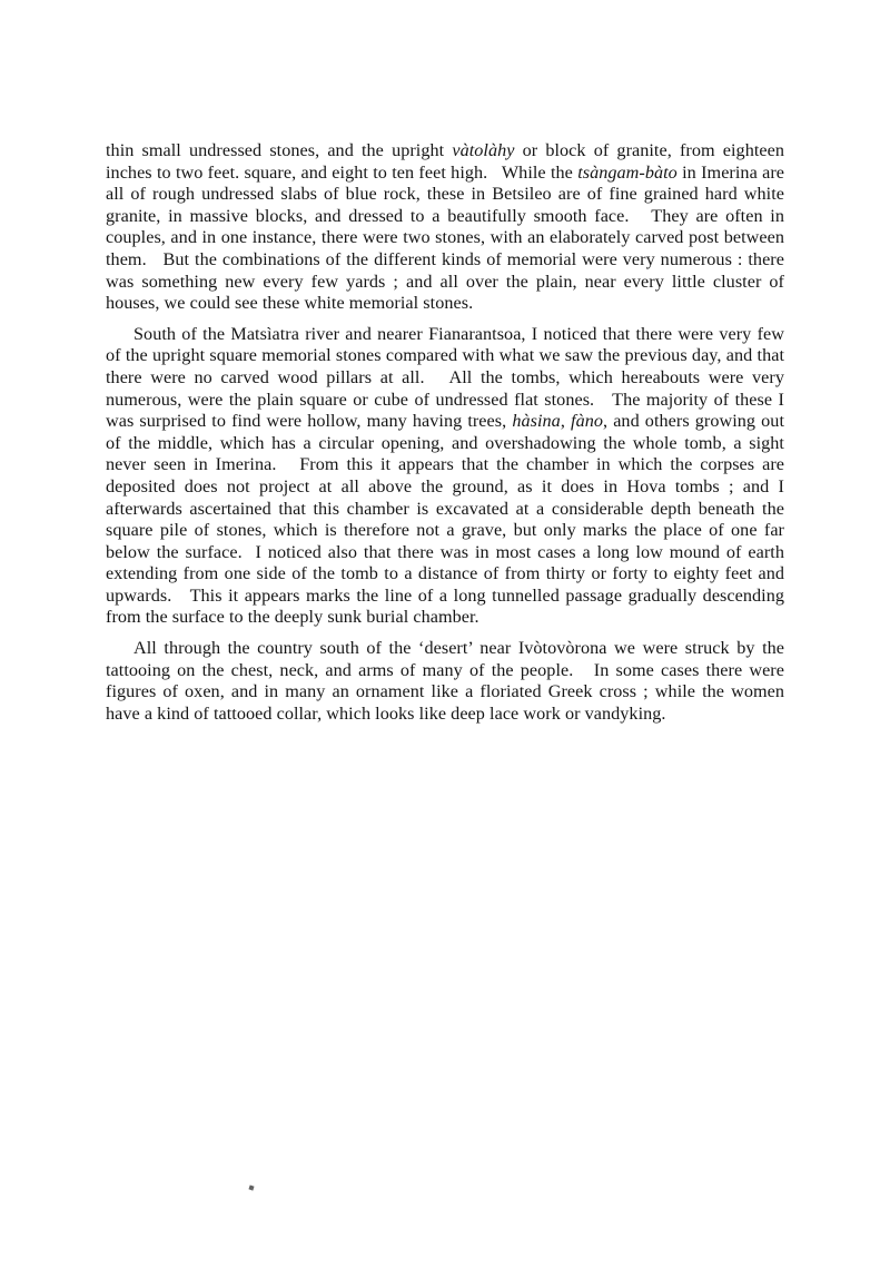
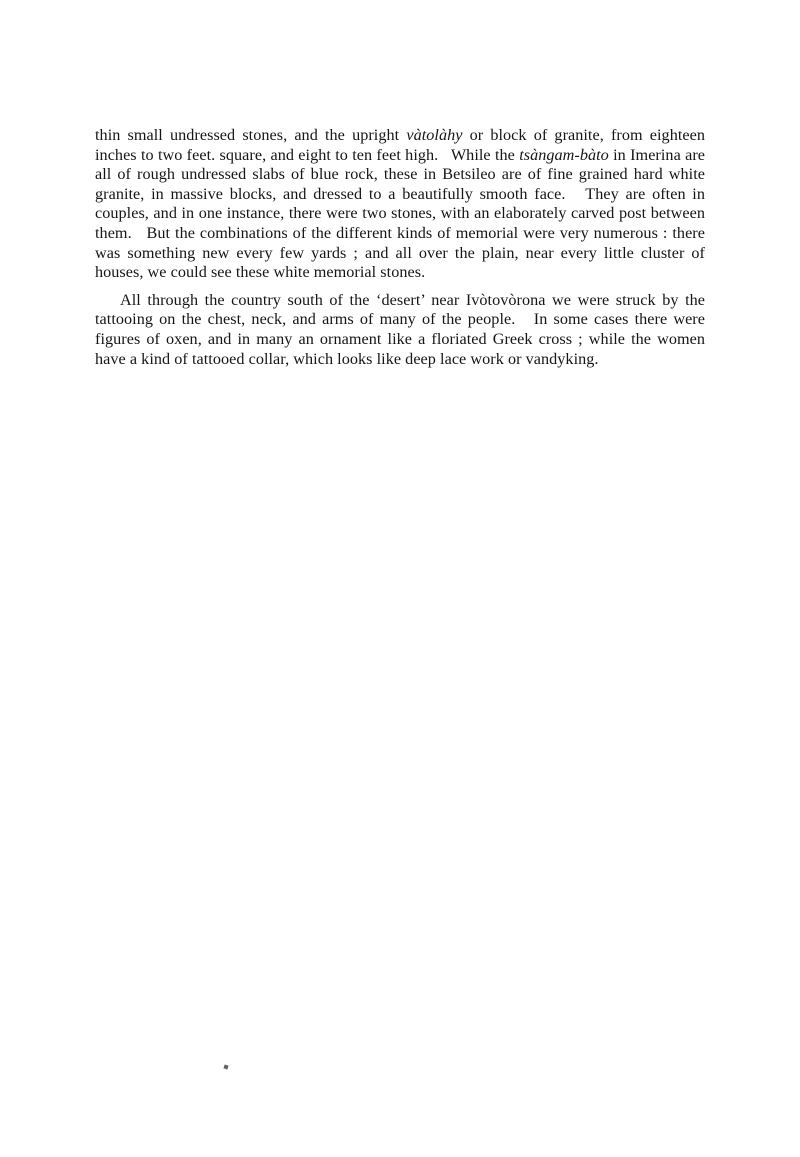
  thin small undressed stones, and the upright vàtolàhy or block of granite, from eighteen inches to two feet. square, and eight to ten feet high. While the tsàngam-bàto in Imerina are all of rough undressed slabs of blue rock, these in Betsileo are of fine grained hard white granite, in massive blocks, and dressed to a beautifully smooth face. They are often in couples, and in one instance, there were two stones, with an elaborately carved post between them. But the combinations of the different kinds of memorial were very numerous : there was something new every few yards ; and all over the plain, near every little cluster of houses, we could see these white memorial stones.
- South of the Matsìatra river and nearer Fianarantsoa, I noticed that there were very few of the upright square memorial stones compared with what we saw the previous day, and that there were no carved wood pillars at all. All the tombs, which hereabouts were very numerous, were the plain square or cube of undressed flat stones. The majority of these I was surprised to find were hollow, many having trees, hàsina, fàno, and others growing out of the middle, which has a circular opening, and overshadowing the whole tomb, a sight never seen in Imerina. From this it appears that the chamber in which the corpses are deposited does not project at all above the ground, as it does in Hova tombs ; and I afterwards ascertained that this chamber is excavated at a considerable depth beneath the square pile of stones, which is therefore not a grave, but only marks the place of one far below the surface. I noticed also that there was in most cases a long low mound of earth extending from one side of the tomb to a distance of from thirty or forty to eighty feet and upwards. This it appears marks the line of a long tunnelled passage gradually descending from the surface to the deeply sunk burial chamber.
  All through the country south of the ‘desert’ near Ivòtovòrona we were struck by the tattooing on the chest, neck, and arms of many of the people. In some cases there were figures of oxen, and in many an ornament like a floriated Greek cross ; while the women have a kind of tattooed collar, which looks like deep lace work or vandyking.
